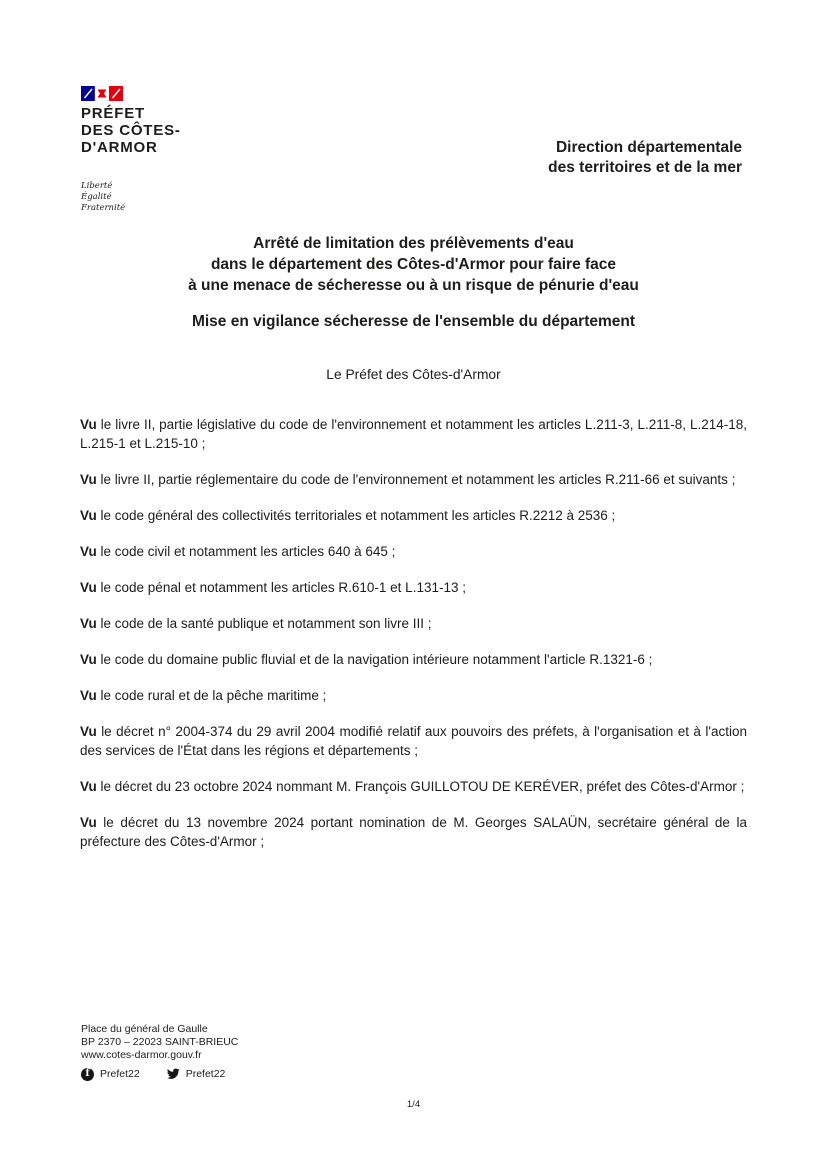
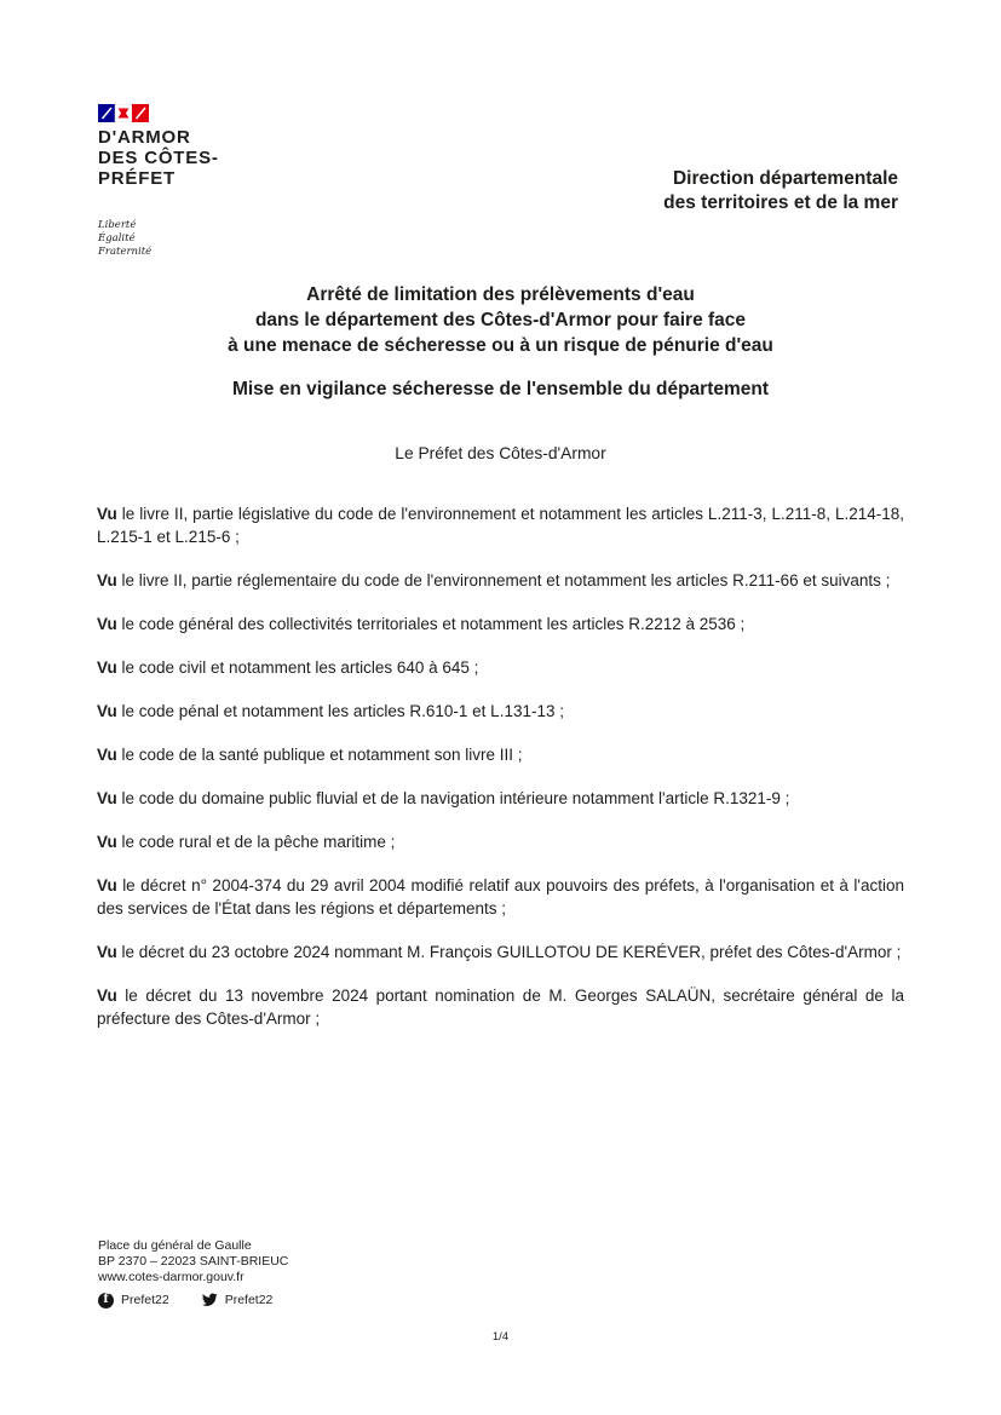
- PRÉFET
+ D'ARMOR
  DES CÔTES-
- D'ARMOR
+ PRÉFET
  Liberté
  Égalité
  Fraternité
  Direction départementale
  des territoires et de la mer
  Arrêté de limitation des prélèvements d'eau
  dans le département des Côtes-d'Armor pour faire face
  à une menace de sécheresse ou à un risque de pénurie d'eau
  Mise en vigilance sécheresse de l'ensemble du département
  Le Préfet des Côtes-d'Armor
- Vu le livre II, partie législative du code de l'environnement et notamment les articles L.211-3, L.211-8, L.214-18, L.215-1 et L.215-10 ;
+ Vu le livre II, partie législative du code de l'environnement et notamment les articles L.211-3, L.211-8, L.214-18, L.215-1 et L.215-6 ;
  Vu le livre II, partie réglementaire du code de l'environnement et notamment les articles R.211-66 et suivants ;
  Vu le code général des collectivités territoriales et notamment les articles R.2212 à 2536 ;
  Vu le code civil et notamment les articles 640 à 645 ;
  Vu le code pénal et notamment les articles R.610-1 et L.131-13 ;
  Vu le code de la santé publique et notamment son livre III ;
- Vu le code du domaine public fluvial et de la navigation intérieure notamment l'article R.1321-6 ;
+ Vu le code du domaine public fluvial et de la navigation intérieure notamment l'article R.1321-9 ;
  Vu le code rural et de la pêche maritime ;
  Vu le décret n° 2004-374 du 29 avril 2004 modifié relatif aux pouvoirs des préfets, à l'organisation et à l'action des services de l'État dans les régions et départements ;
  Vu le décret du 23 octobre 2024 nommant M. François GUILLOTOU DE KERÉVER, préfet des Côtes-d'Armor ;
  Vu le décret du 13 novembre 2024 portant nomination de M. Georges SALAÜN, secrétaire général de la préfecture des Côtes-d'Armor ;
  Place du général de Gaulle
  BP 2370 – 22023 SAINT-BRIEUC
  www.cotes-darmor.gouv.fr
  Prefet22
  Prefet22
  1/4
